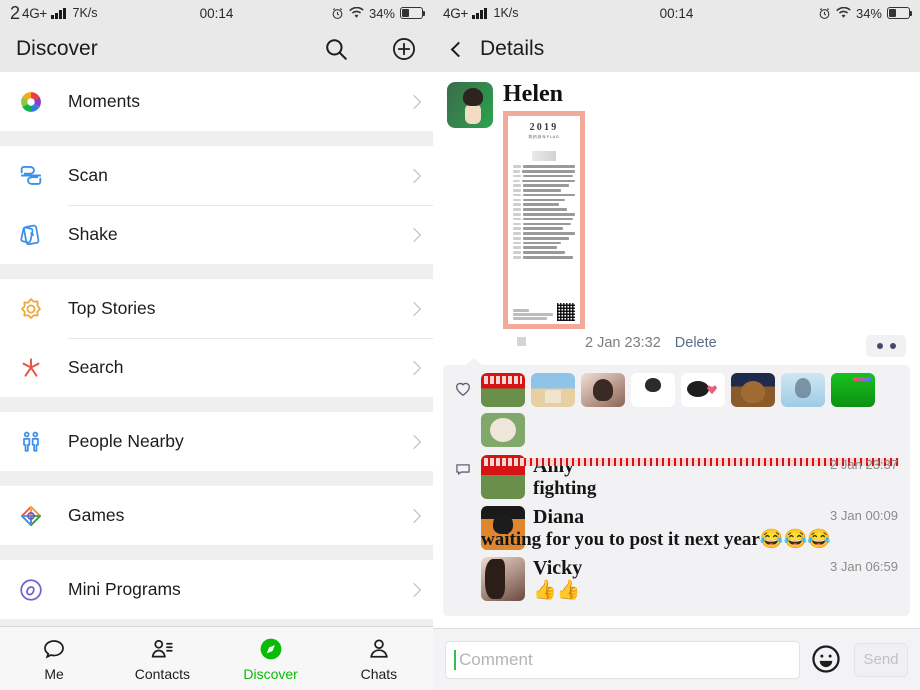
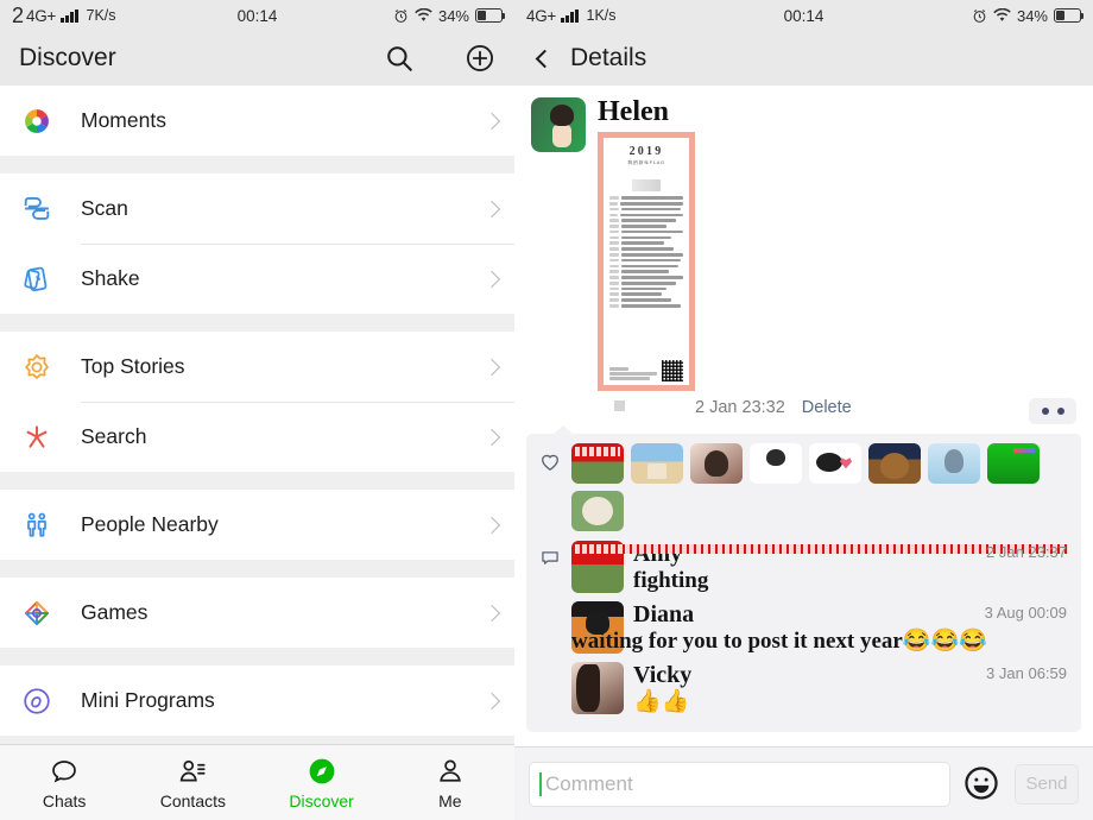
  2
  4G+
  7K/s
  00:14
  34%
  Discover
  Moments
  Scan
  Shake
  Top Stories
  Search
  People Nearby
  Games
  Mini Programs
- Me
+ Chats
  Contacts
  Discover
- Chats
+ Me
  4G+
  1K/s
  00:14
  34%
  Details
  Helen
  2019
  2 Jan 23:32
  Delete
  Amy
  fighting
  2 Jan 23:37
  Diana
  waiting for you to post it next year😂😂😂
- 3 Jan 00:09
+ 3 Aug 00:09
  Vicky
  👍👍
  3 Jan 06:59
  Comment
  Send
